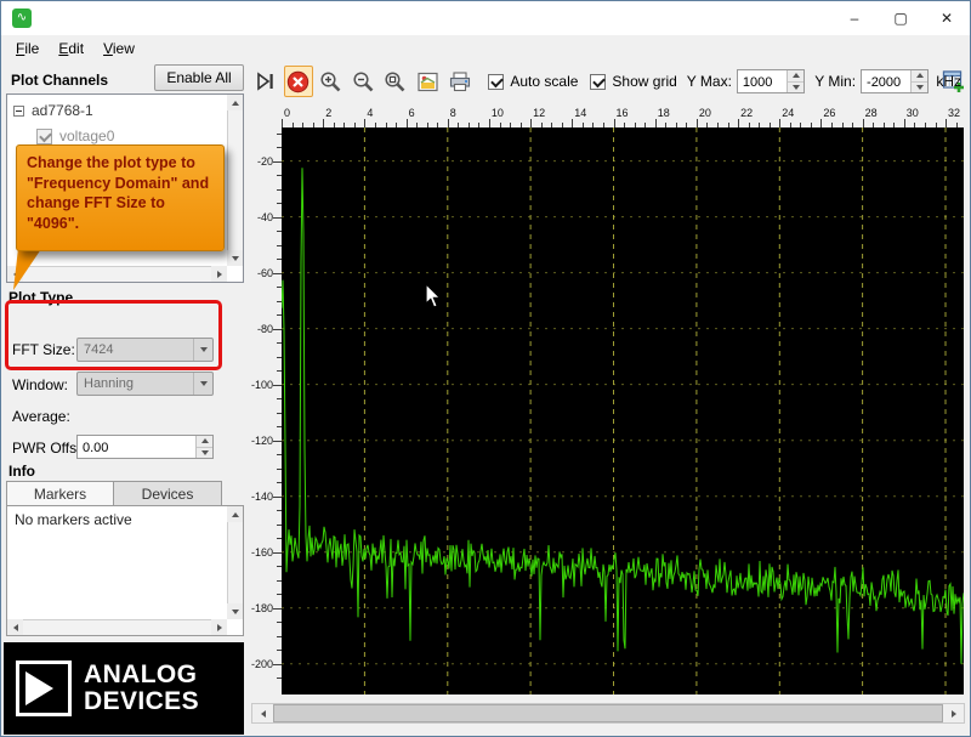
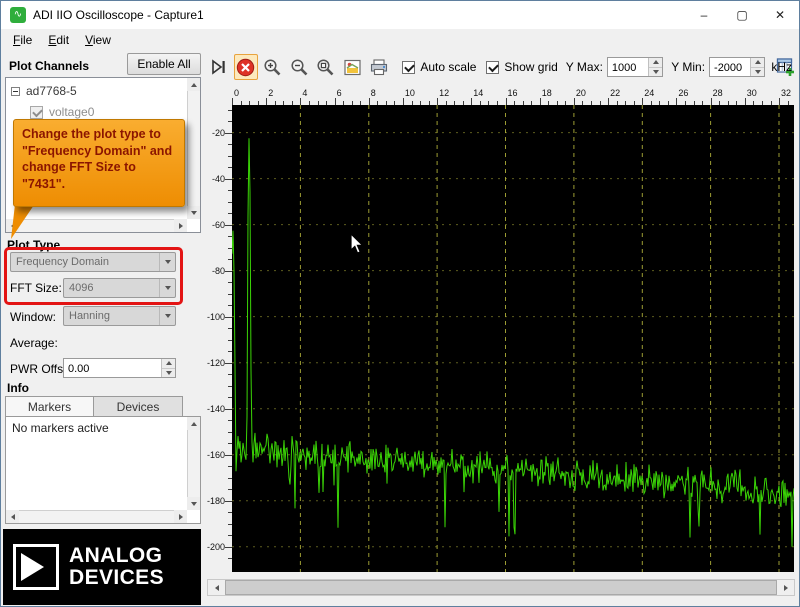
  ∿
+ ADI IIO Oscilloscope - Capture1
  –
  ▢
  ✕
  File
  Edit
  View
  Plot Channels
  Enable All
- ad7768-1
+ ad7768-5
  voltage0
- Change the plot type to "Frequency Domain" and change FFT Size to "4096".
+ Change the plot type to "Frequency Domain" and change FFT Size to "7431".
  Plot Type
+ Frequency Domain
  FFT Size:
- 7424
+ 4096
  Window:
  Hanning
  Average:
  PWR Offs
  0.00
  Info
  Markers
  Devices
  No markers active
  ANALOG
  DEVICES
  Auto scale
  Show grid
  Y Max:
  1000
  Y Min:
  -2000
  kHz
  0
  2
  4
  6
  8
  10
  12
  14
  16
  18
  20
  22
  24
  26
  28
  30
  32
  -20
  -40
  -60
  -80
  -100
  -120
  -140
  -160
  -180
  -200
